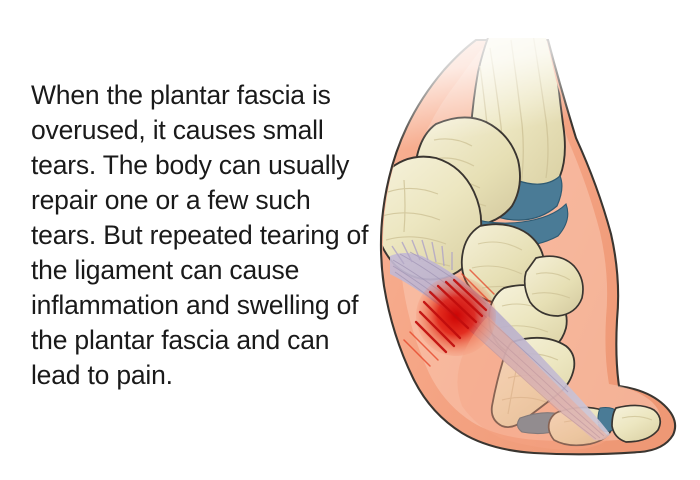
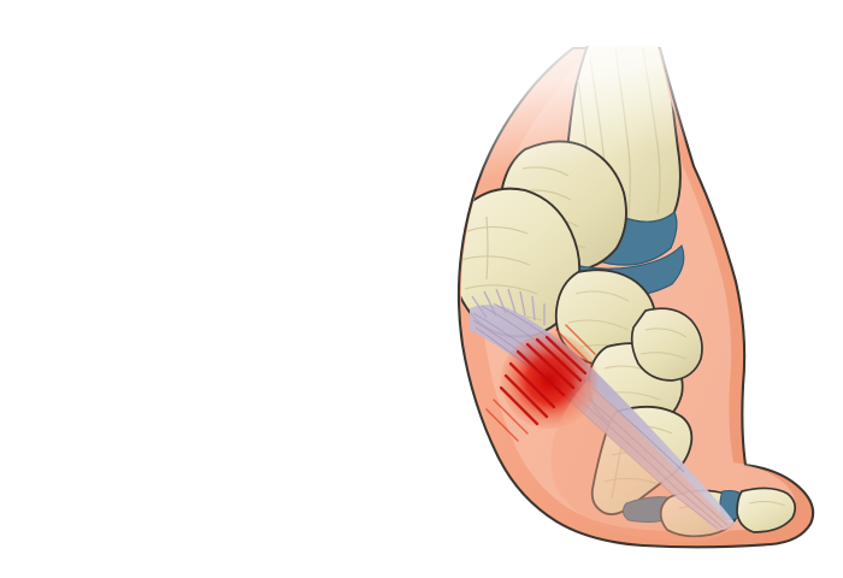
- When the plantar fascia is overused, it causes small tears. The body can usually repair one or a few such tears. But repeated tearing of the ligament can cause inflammation and swelling of the plantar fascia and can lead to pain.
